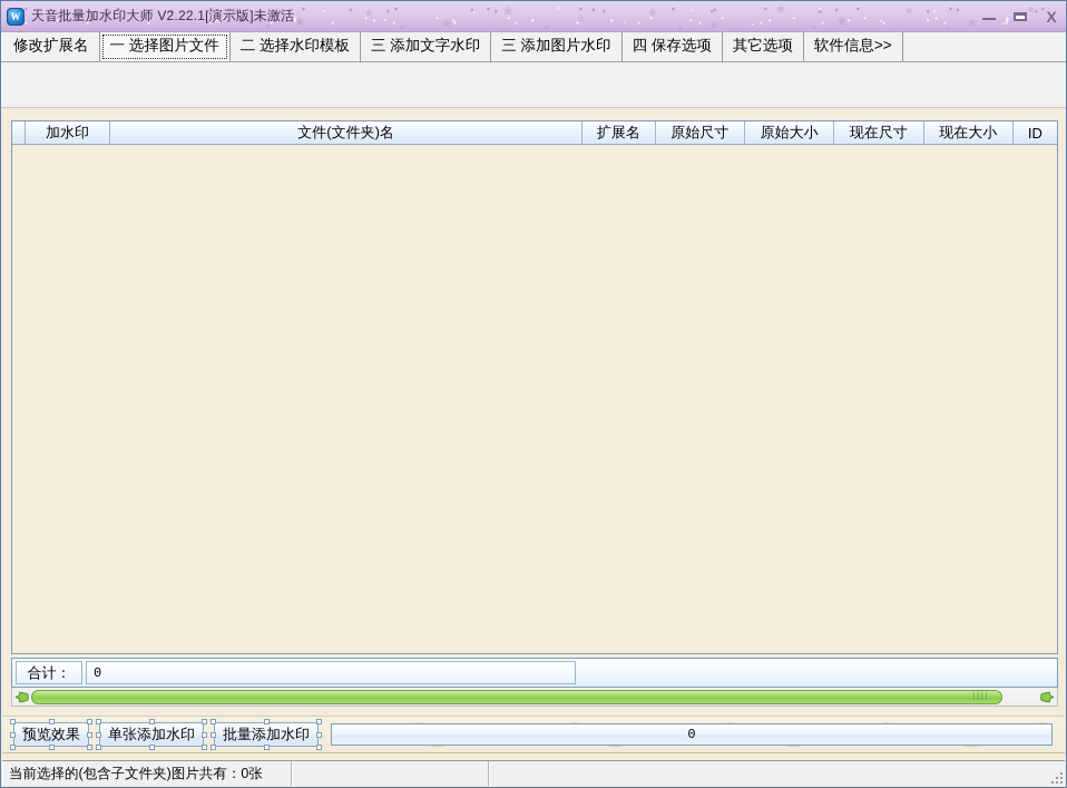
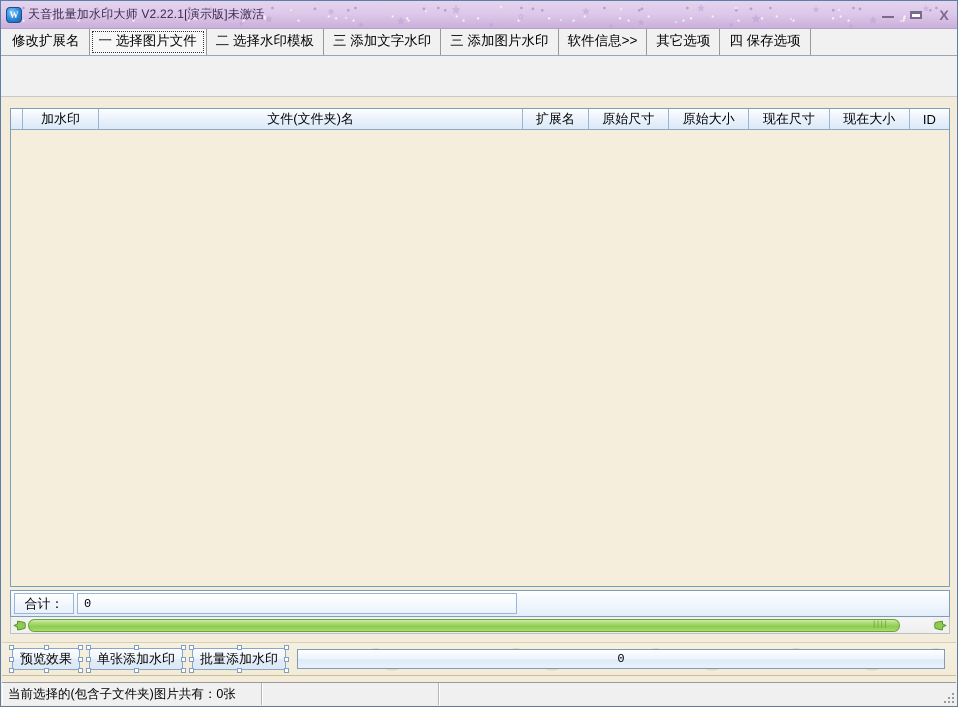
  天音批量加水印大师 V2.22.1[演示版]未激活
  X
  修改扩展名
  一 选择图片文件
  二 选择水印模板
  三 添加文字水印
  三 添加图片水印
- 四 保存选项
+ 软件信息>>
  其它选项
- 软件信息>>
+ 四 保存选项
  加水印
  文件(文件夹)名
  扩展名
  原始尺寸
  原始大小
  现在尺寸
  现在大小
  ID
  合计：
  0
  预览效果
  单张添加水印
  批量添加水印
  0
  当前选择的(包含子文件夹)图片共有：0张
